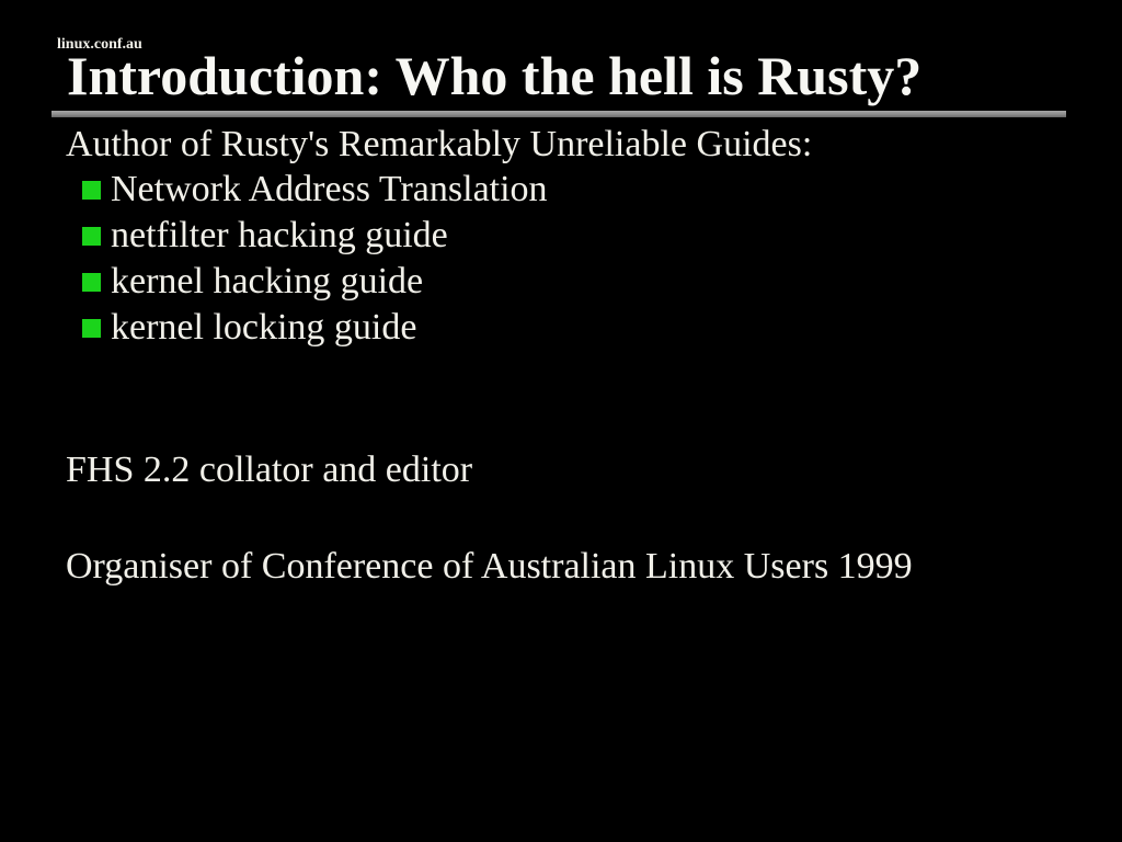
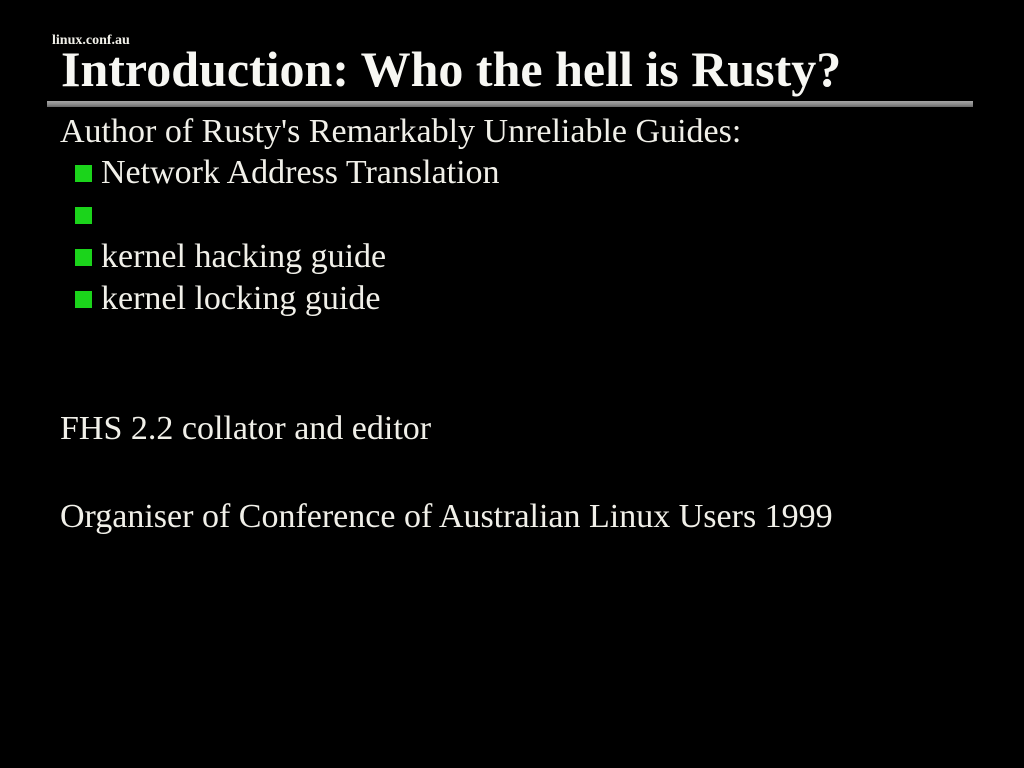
  linux.conf.au
  Introduction: Who the hell is Rusty?
  Author of Rusty's Remarkably Unreliable Guides:
  Network Address Translation
- netfilter hacking guide
  kernel hacking guide
  kernel locking guide
  FHS 2.2 collator and editor
  Organiser of Conference of Australian Linux Users 1999
